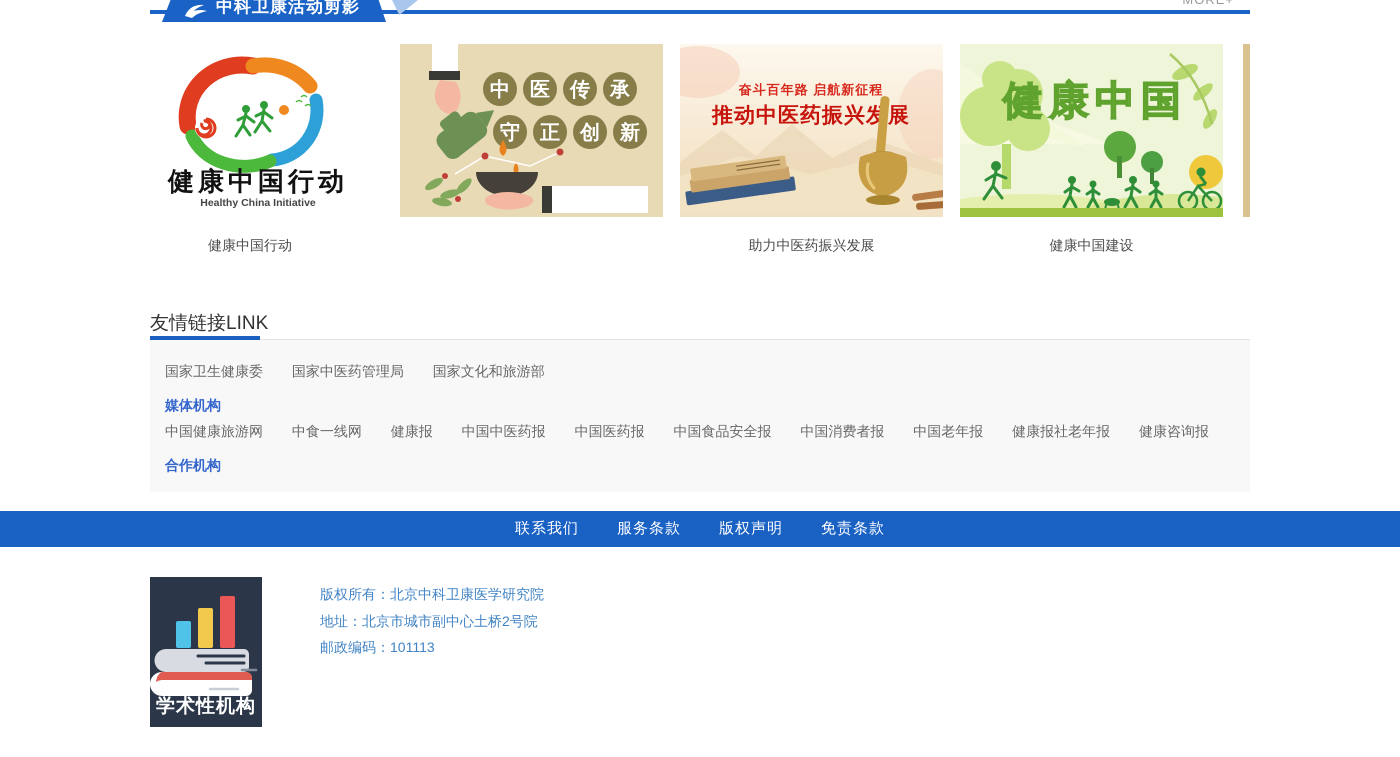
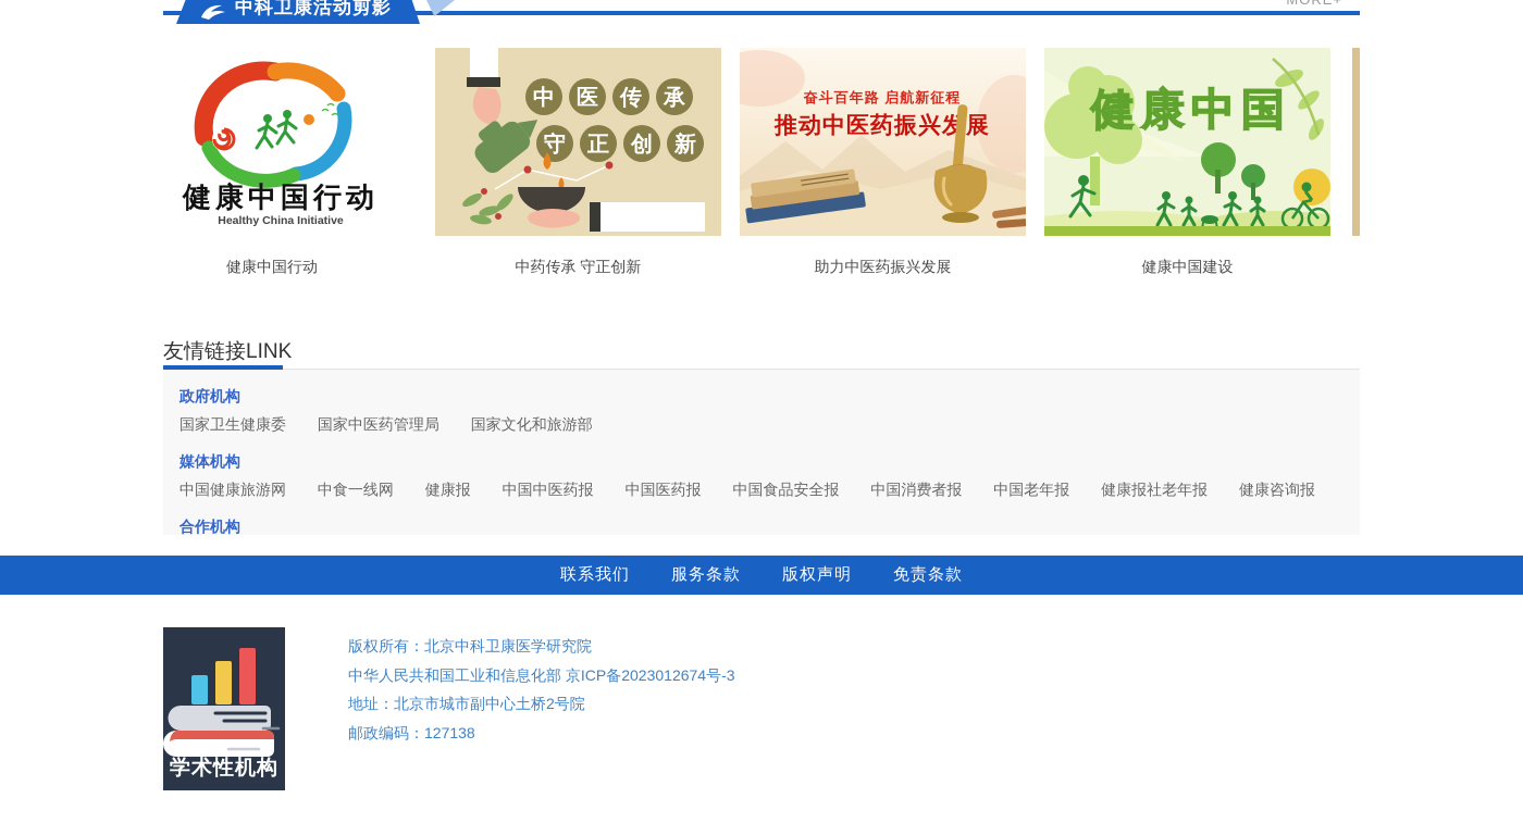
  中科卫康活动剪影
  健康中国行动
  Healthy China Initiative
  中
  医
  传
  承
  守
  正
  创
  新
  奋斗百年路 启航新征程
  推动中医药振兴发展
  健康中国
  健康中国行动
+ 中药传承 守正创新
  助力中医药振兴发展
  健康中国建设
  友情链接LINK
+ 政府机构
  国家卫生健康委 国家中医药管理局 国家文化和旅游部
  媒体机构
  中国健康旅游网 中食一线网 健康报 中国中医药报 中国医药报 中国食品安全报 中国消费者报 中国老年报 健康报社老年报 健康咨询报
  合作机构
  联系我们
  服务条款
  版权声明
  免责条款
  学术性机构
  版权所有：北京中科卫康医学研究院
+ 中华人民共和国工业和信息化部 京ICP备2023012674号-3
  地址：北京市城市副中心土桥2号院
- 邮政编码：101113
+ 邮政编码：127138
